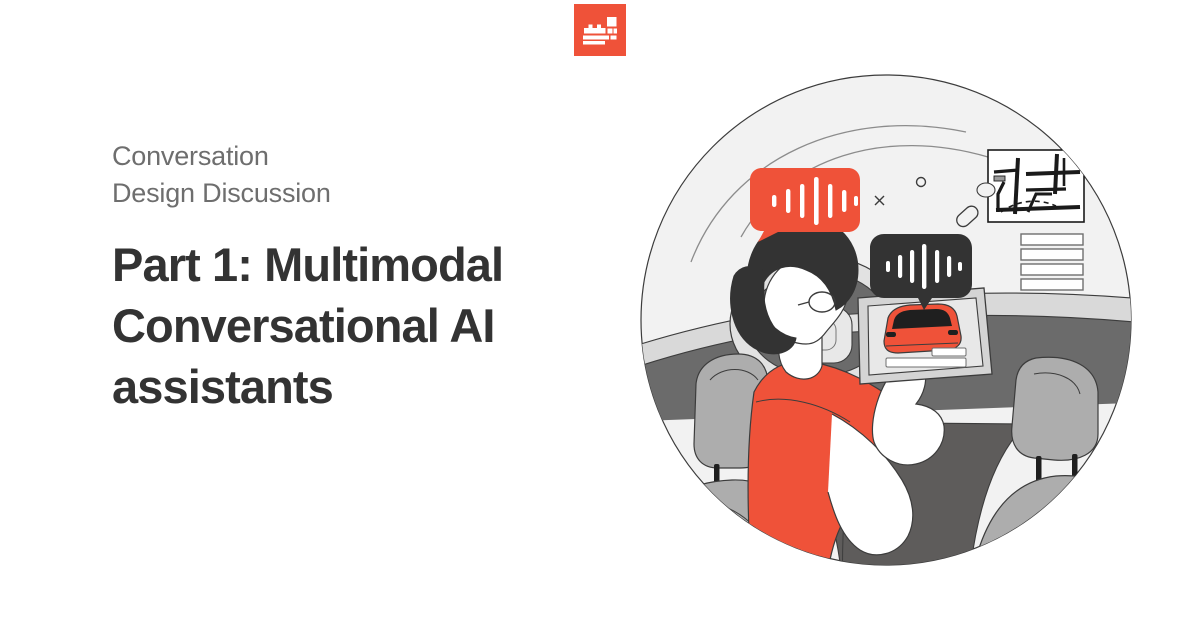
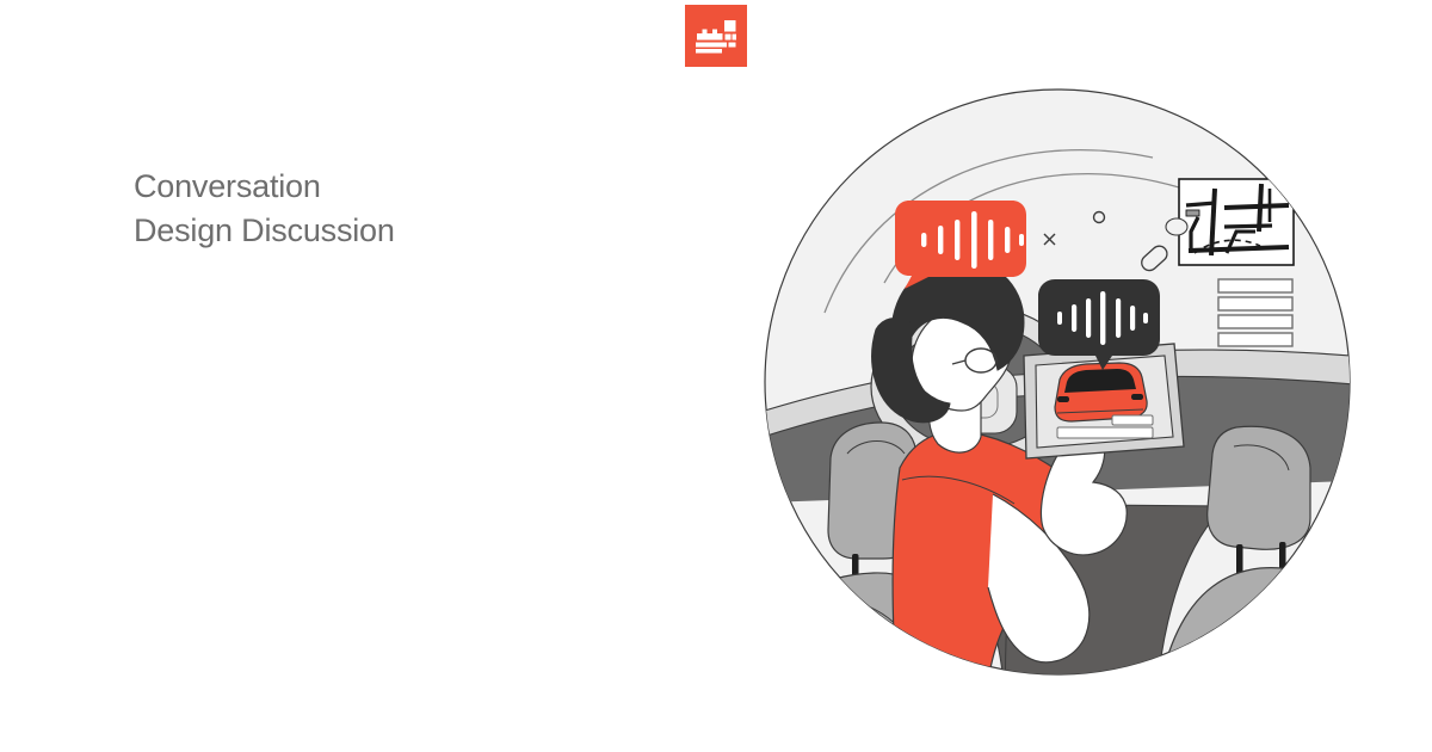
  Conversation
  Design Discussion
- Part 1: Multimodal Conversational AI assistants
